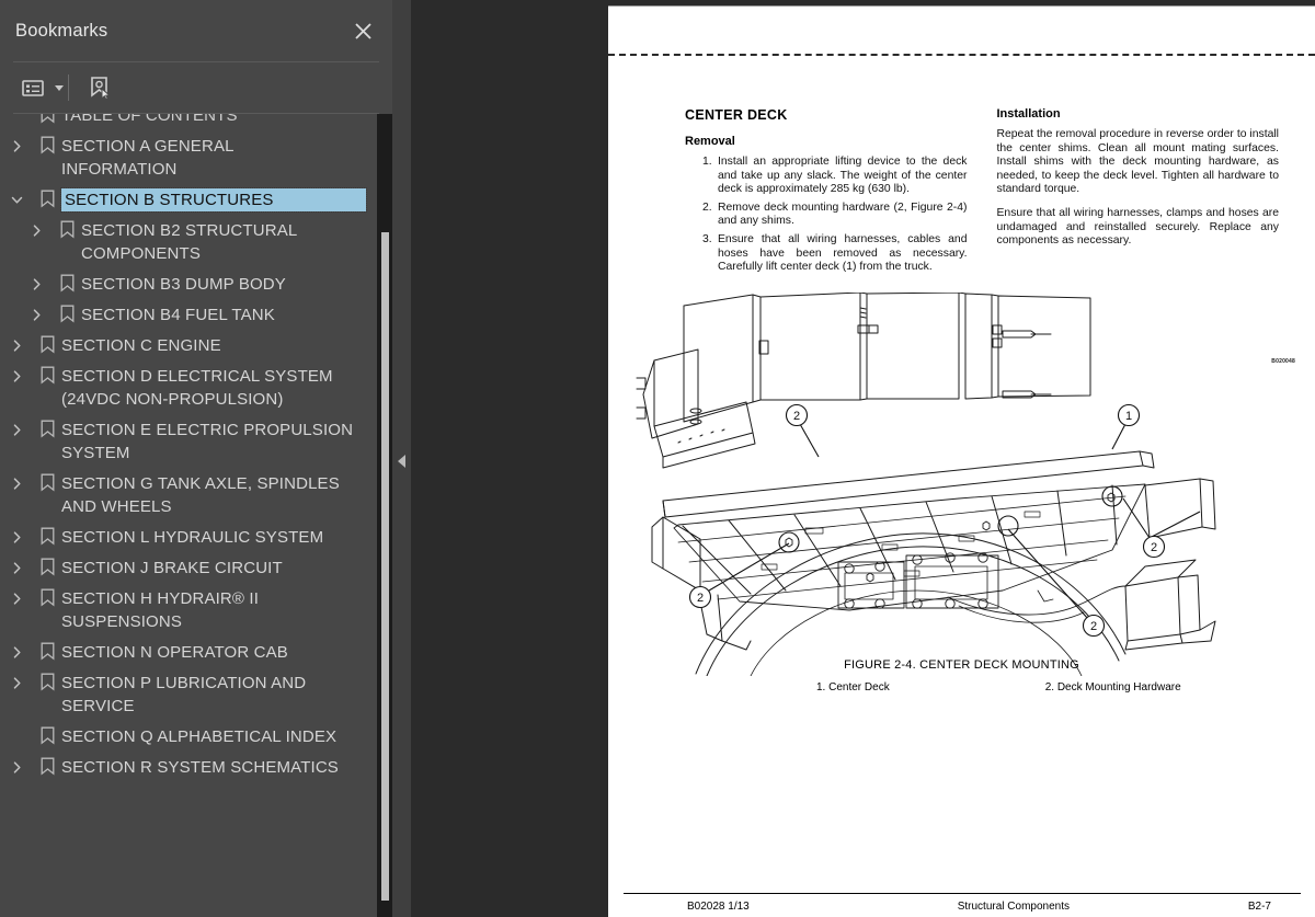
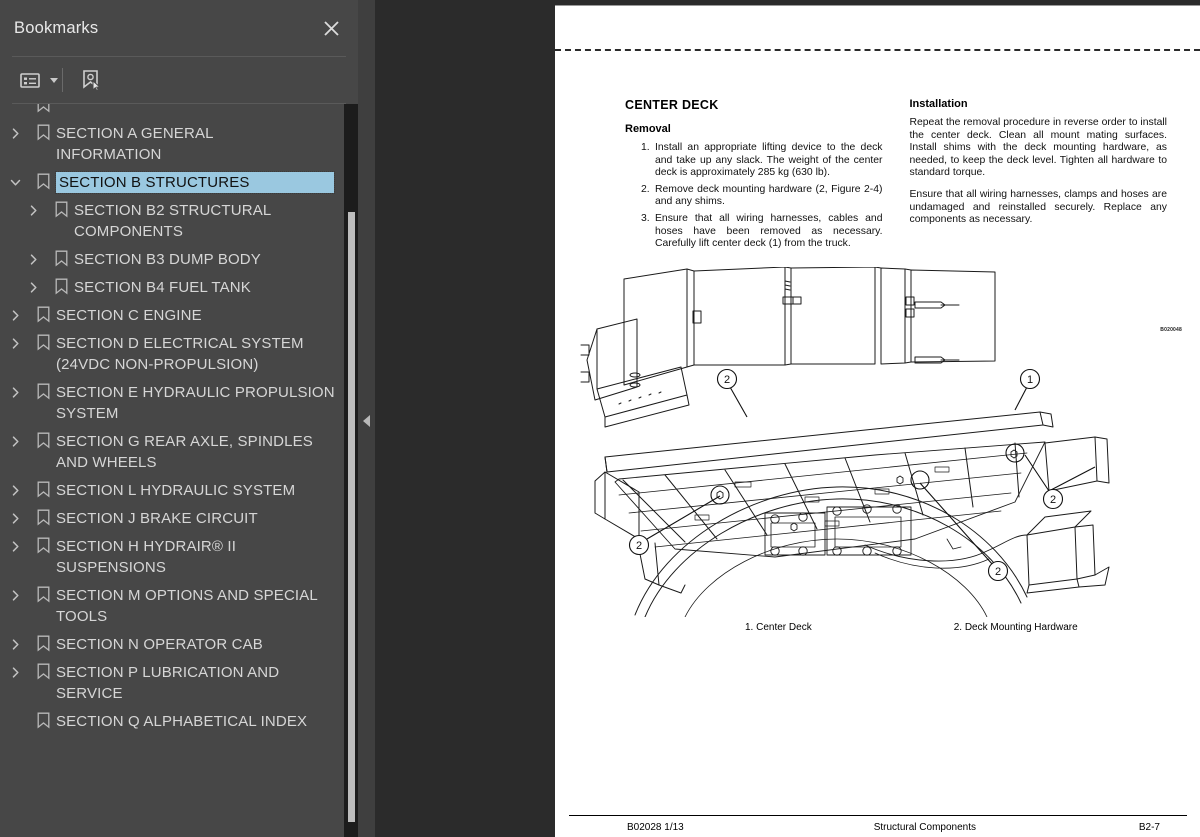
  Bookmarks
- TABLE OF CONTENTS
  SECTION A GENERAL INFORMATION
  SECTION B STRUCTURES
  SECTION B2 STRUCTURAL COMPONENTS
  SECTION B3 DUMP BODY
  SECTION B4 FUEL TANK
  SECTION C ENGINE
  SECTION D ELECTRICAL SYSTEM (24VDC NON-PROPULSION)
- SECTION E ELECTRIC PROPULSION SYSTEM
+ SECTION E HYDRAULIC PROPULSION SYSTEM
- SECTION G TANK AXLE, SPINDLES AND WHEELS
+ SECTION G REAR AXLE, SPINDLES AND WHEELS
  SECTION L HYDRAULIC SYSTEM
  SECTION J BRAKE CIRCUIT
  SECTION H HYDRAIR® II SUSPENSIONS
+ SECTION M OPTIONS AND SPECIAL TOOLS
  SECTION N OPERATOR CAB
  SECTION P LUBRICATION AND SERVICE
  SECTION Q ALPHABETICAL INDEX
- SECTION R SYSTEM SCHEMATICS
  CENTER DECK
  Removal
  Install an appropriate lifting device to the deck and take up any slack. The weight of the center deck is approximately 285 kg (630 lb).
  Remove deck mounting hardware (2, Figure 2-4) and any shims.
  Ensure that all wiring harnesses, cables and hoses have been removed as necessary. Carefully lift center deck (1) from the truck.
  Installation
- Repeat the removal procedure in reverse order to install the center shims. Clean all mount mating surfaces. Install shims with the deck mounting hardware, as needed, to keep the deck level. Tighten all hardware to standard torque.
+ Repeat the removal procedure in reverse order to install the center deck. Clean all mount mating surfaces. Install shims with the deck mounting hardware, as needed, to keep the deck level. Tighten all hardware to standard torque.
  Ensure that all wiring harnesses, clamps and hoses are undamaged and reinstalled securely. Replace any components as necessary.
  2
  1
  2
  2
  2
- FIGURE 2-4. CENTER DECK MOUNTING
  1. Center Deck
  2. Deck Mounting Hardware
  B02028 1/13
  Structural Components
  B2-7
